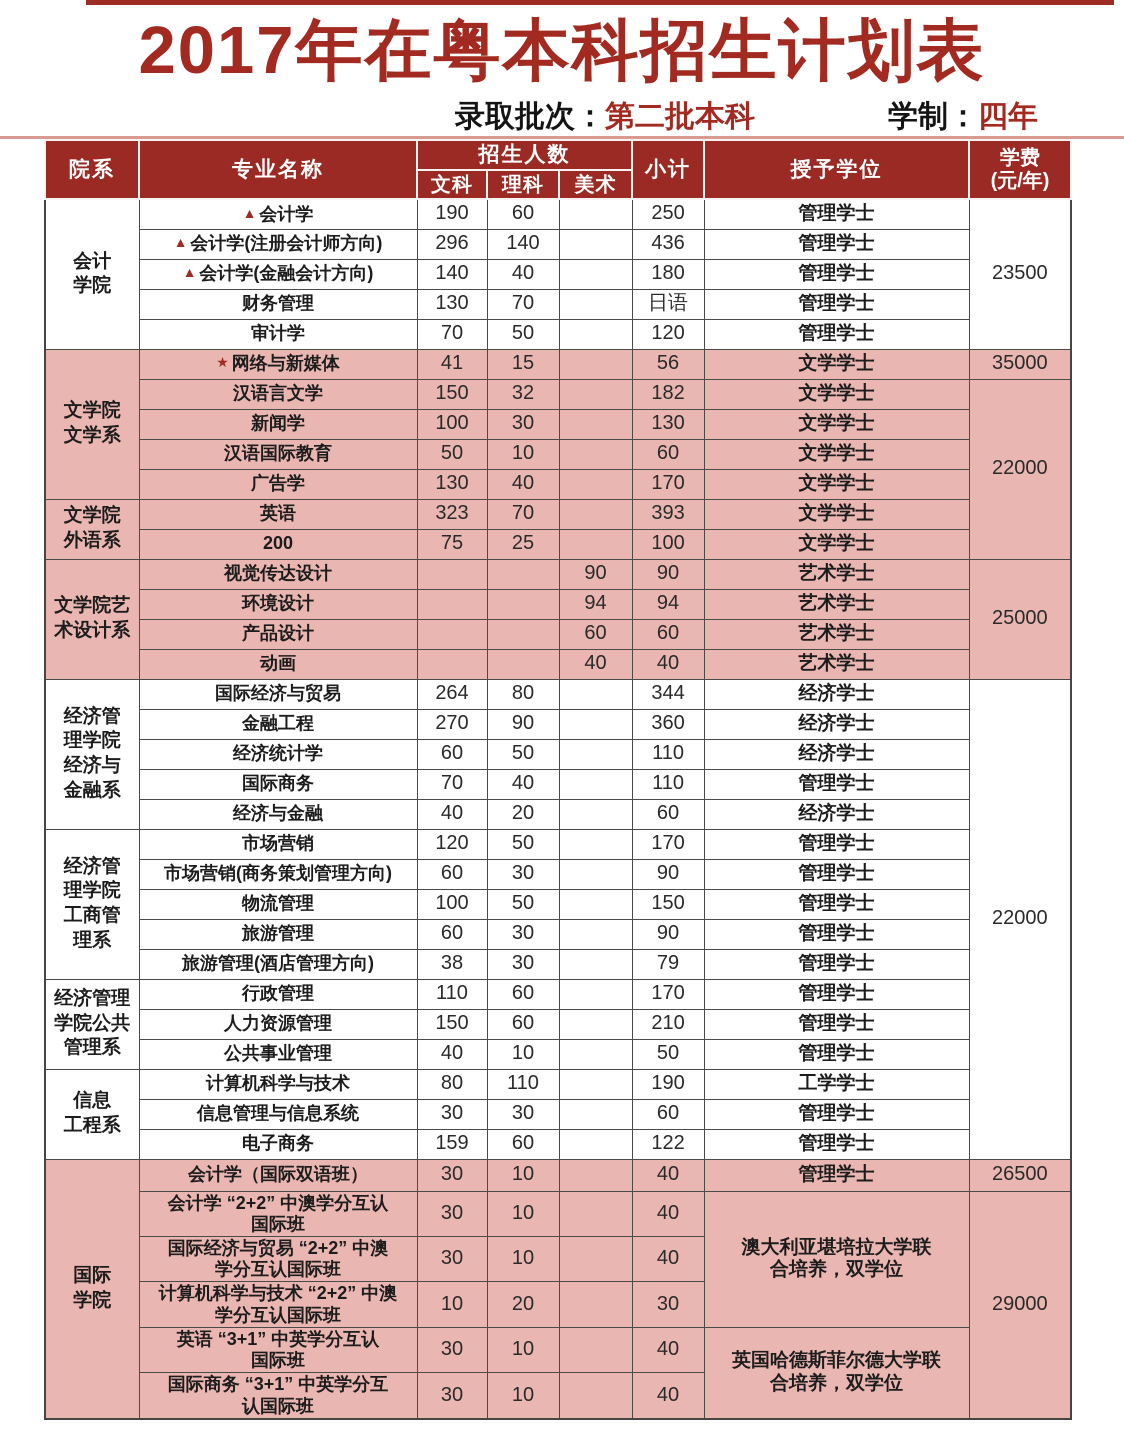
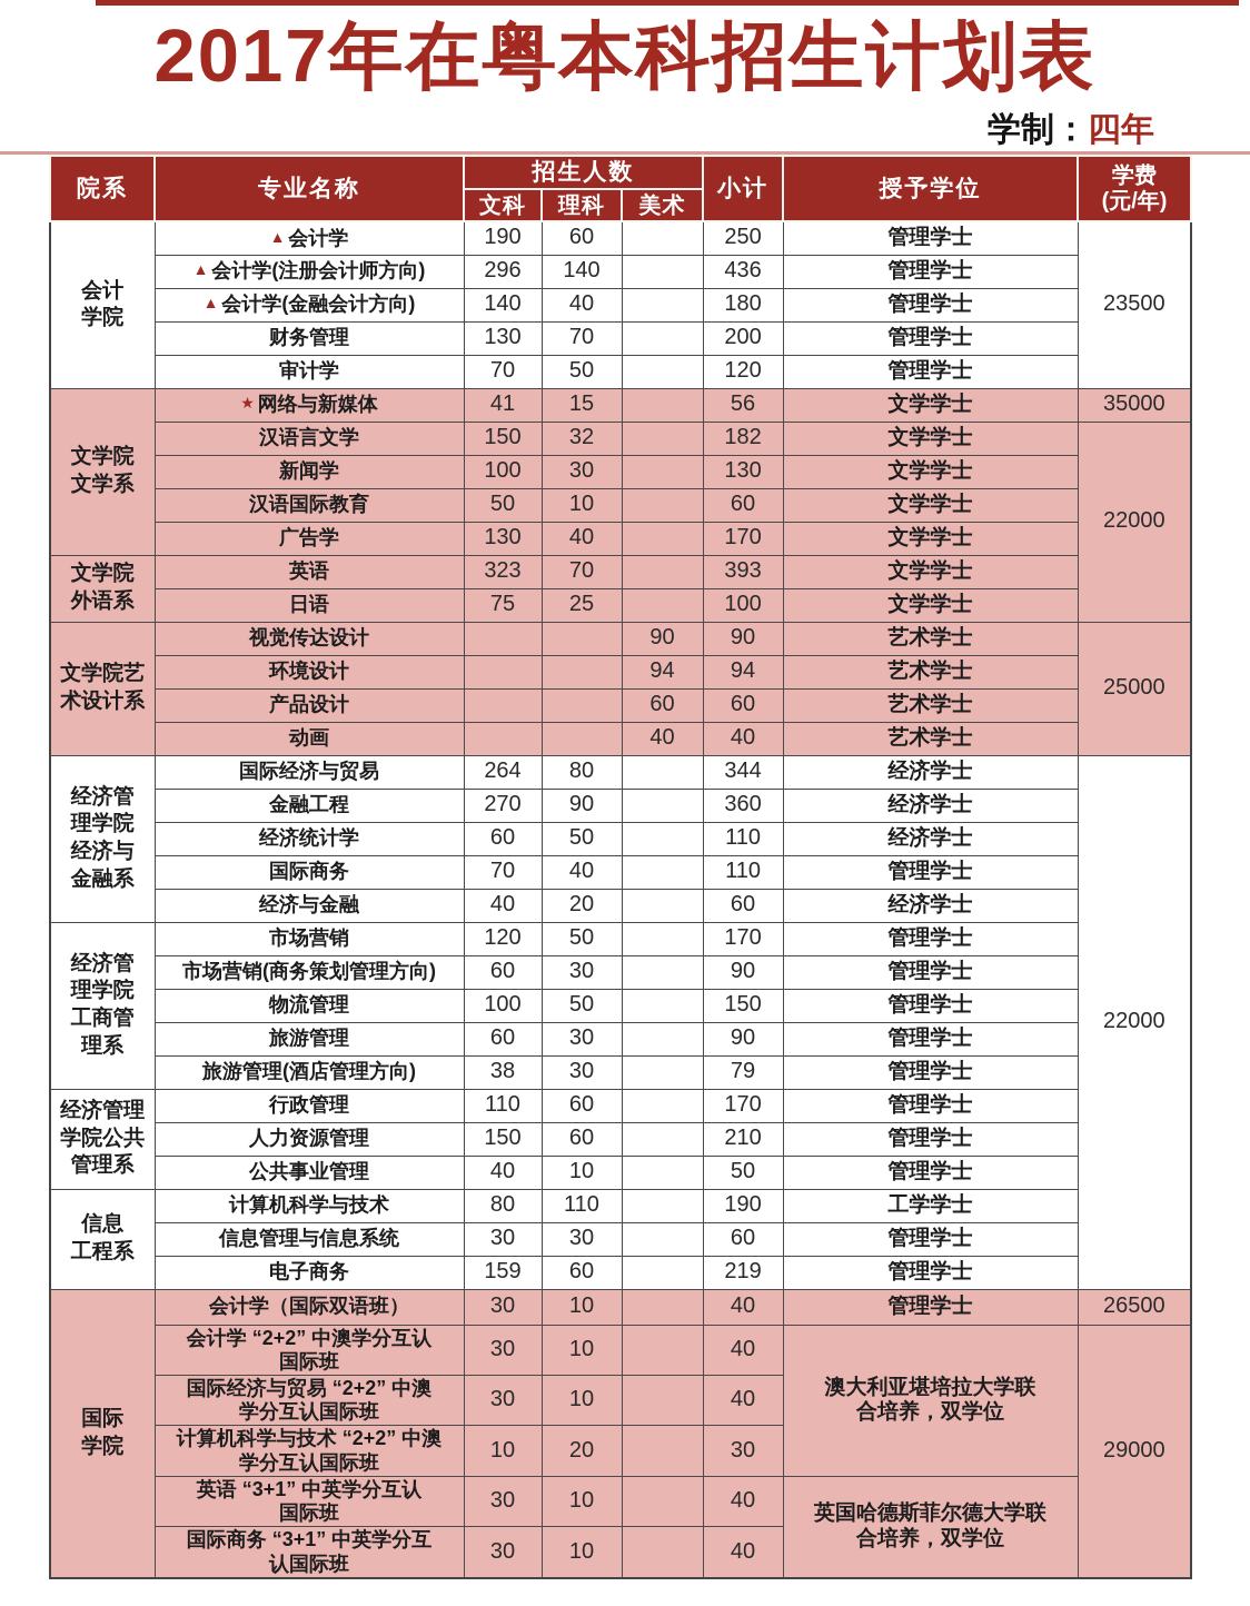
  2017年在粤本科招生计划表
- 录取批次：第二批本科
  学制：四年
  院系	专业名称	招生人数	小计	授予学位	学费 (元/年)
  文科	理科	美术
  会计 学院	▲ 会计学	190	60		250	管理学士	23500
  ▲ 会计学(注册会计师方向)	296	140		436	管理学士
  ▲ 会计学(金融会计方向)	140	40		180	管理学士
- 财务管理	130	70		日语	管理学士
+ 财务管理	130	70		200	管理学士
  审计学	70	50		120	管理学士
  文学院 文学系	★ 网络与新媒体	41	15		56	文学学士	35000
  汉语言文学	150	32		182	文学学士	22000
  新闻学	100	30		130	文学学士
  汉语国际教育	50	10		60	文学学士
  广告学	130	40		170	文学学士
  文学院 外语系	英语	323	70		393	文学学士
- 200	75	25		100	文学学士
+ 日语	75	25		100	文学学士
  文学院艺 术设计系	视觉传达设计			90	90	艺术学士	25000
  环境设计			94	94	艺术学士
  产品设计			60	60	艺术学士
  动画			40	40	艺术学士
  经济管 理学院 经济与 金融系	国际经济与贸易	264	80		344	经济学士	22000
  金融工程	270	90		360	经济学士
  经济统计学	60	50		110	经济学士
  国际商务	70	40		110	管理学士
  经济与金融	40	20		60	经济学士
  经济管 理学院 工商管 理系	市场营销	120	50		170	管理学士
  市场营销(商务策划管理方向)	60	30		90	管理学士
  物流管理	100	50		150	管理学士
  旅游管理	60	30		90	管理学士
  旅游管理(酒店管理方向)	38	30		79	管理学士
  经济管理 学院公共 管理系	行政管理	110	60		170	管理学士
  人力资源管理	150	60		210	管理学士
  公共事业管理	40	10		50	管理学士
  信息 工程系	计算机科学与技术	80	110		190	工学学士
  信息管理与信息系统	30	30		60	管理学士
- 电子商务	159	60		122	管理学士
+ 电子商务	159	60		219	管理学士
  国际 学院	会计学（国际双语班）	30	10		40	管理学士	26500
  会计学 “2+2” 中澳学分互认 国际班	30	10		40	澳大利亚堪培拉大学联 合培养，双学位	29000
  国际经济与贸易 “2+2” 中澳 学分互认国际班	30	10		40
  计算机科学与技术 “2+2” 中澳 学分互认国际班	10	20		30
  英语 “3+1” 中英学分互认 国际班	30	10		40	英国哈德斯菲尔德大学联 合培养，双学位
  国际商务 “3+1” 中英学分互 认国际班	30	10		40
